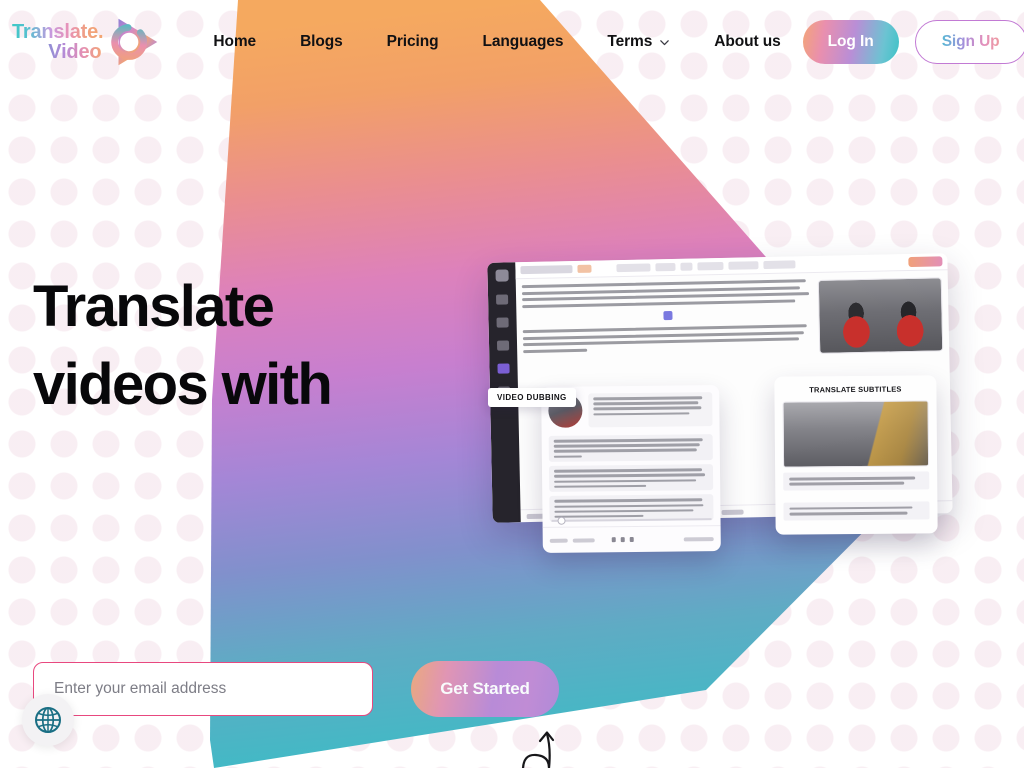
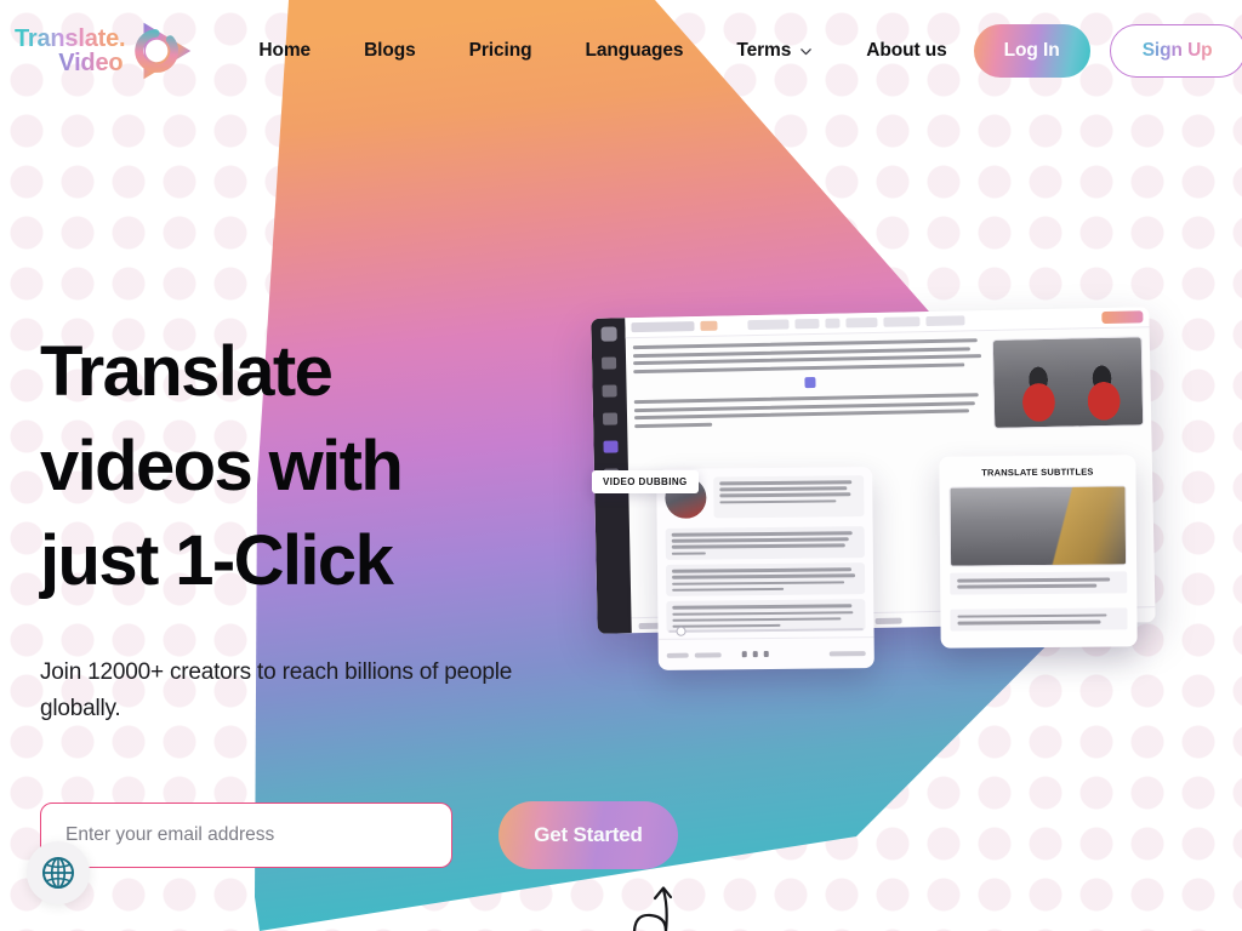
  Translate.
  Video
  Home
  Blogs
  Pricing
  Languages
  Terms
  About us
  Log In
  Sign Up
  Translate
  videos with
+ just 1-Click
+ Join 12000+ creators to reach billions of people globally.
  Enter your email address
  Get Started
  VIDEO DUBBING
  TRANSLATE SUBTITLES
